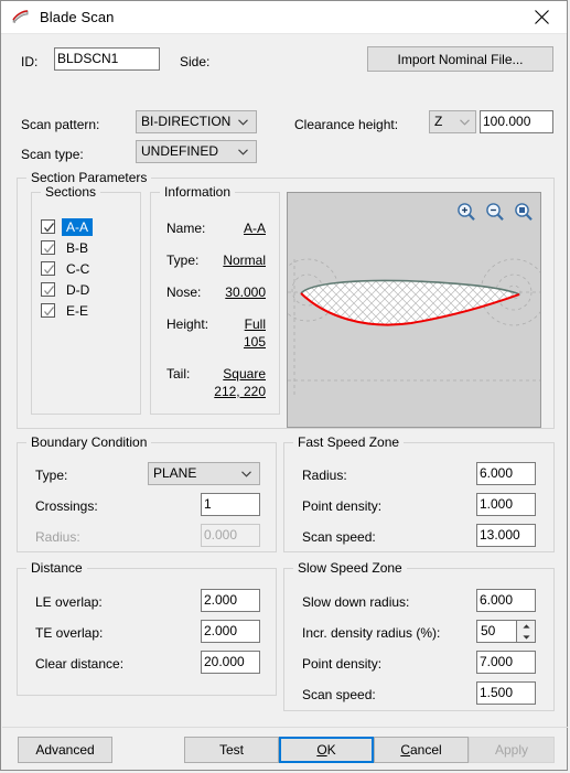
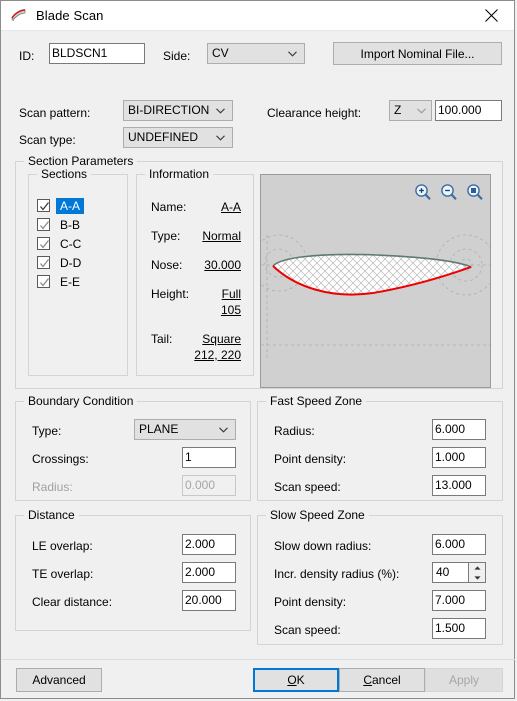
  Blade Scan
  ID:
  BLDSCN1
  Side:
+ CV
  Import Nominal File...
  Scan pattern:
  BI-DIRECTION
  Clearance height:
  Z
  100.000
  Scan type:
  UNDEFINED
  Section Parameters
  Sections
  A-A
  B-B
  C-C
  D-D
  E-E
  Information
  Name:
  A-A
  Type:
  Normal
  Nose:
  30.000
  Height:
  Full
  105
  Tail:
  Square
  212, 220
  Boundary Condition
  Type:
  PLANE
  Crossings:
  1
  Radius:
  0.000
  Fast Speed Zone
  Radius:
  6.000
  Point density:
  1.000
  Scan speed:
  13.000
  Distance
  LE overlap:
  2.000
  TE overlap:
  2.000
  Clear distance:
  20.000
  Slow Speed Zone
  Slow down radius:
  6.000
  Incr. density radius (%):
- 50
+ 40
  Point density:
  7.000
  Scan speed:
  1.500
  Advanced
- Test
  OK
  Cancel
  Apply
